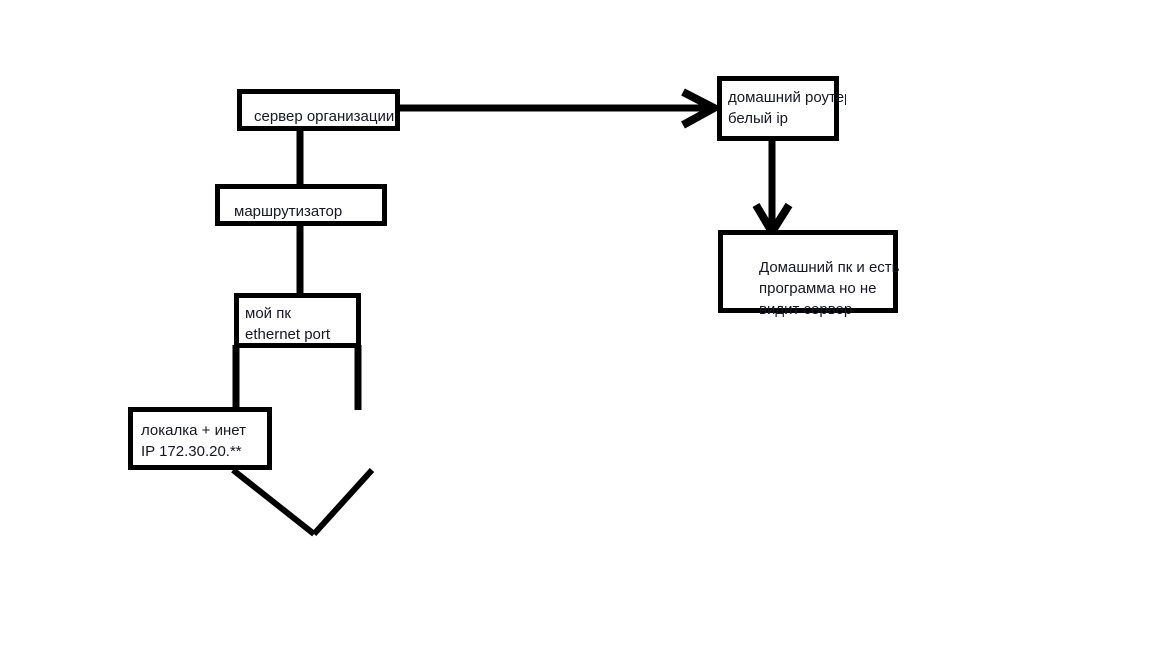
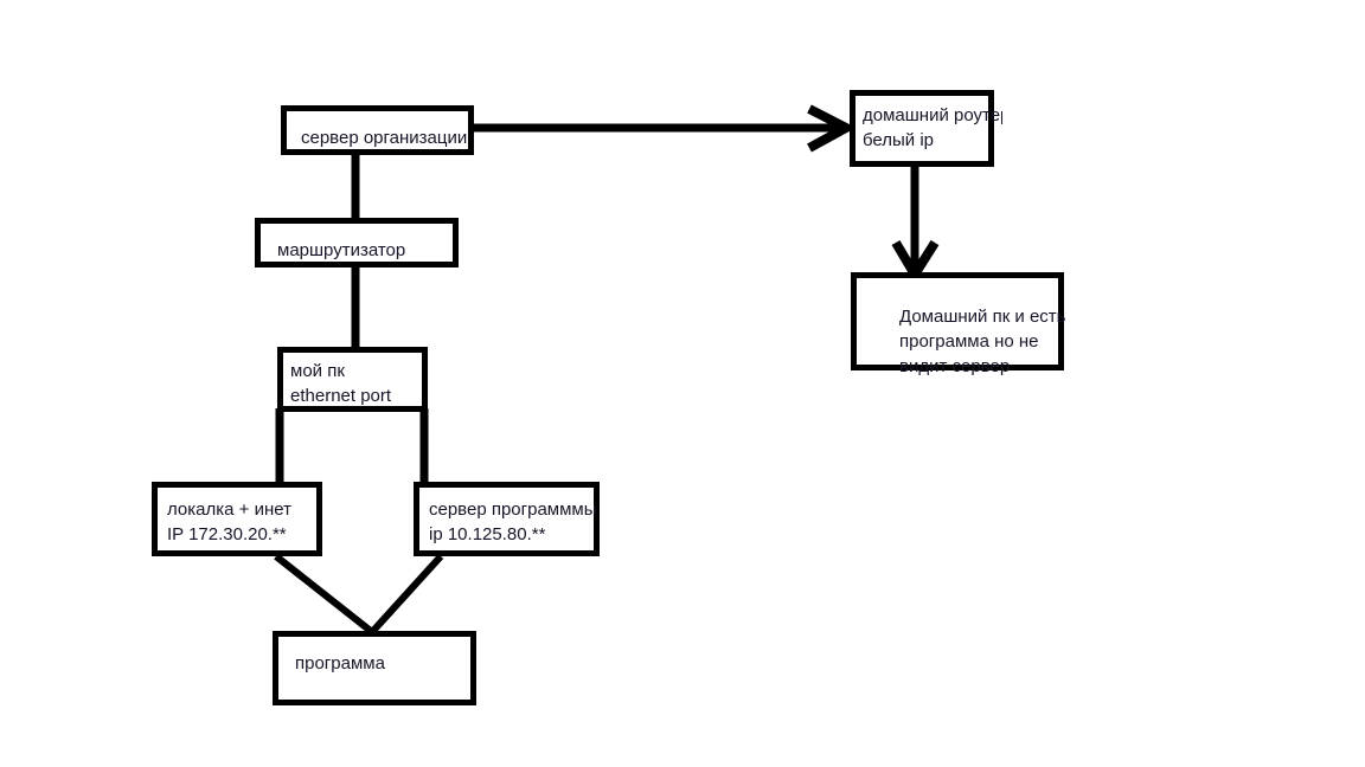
  сервер организации
  маршрутизатор
  мой пк
  ethernet port
  локалка + инет
  IP 172.30.20.**
+ сервер программмы
+ ip 10.125.80.**
+ программа
  домашний роуте
  белый ip
  Домашний пк и есть
  программа но не
  видит сервер
